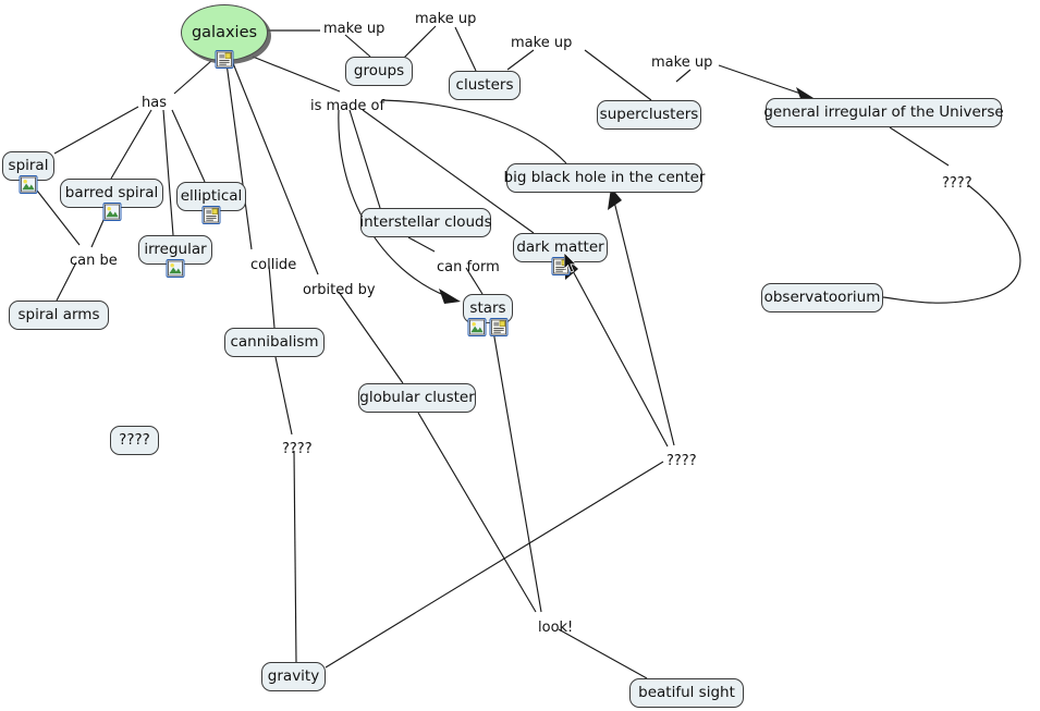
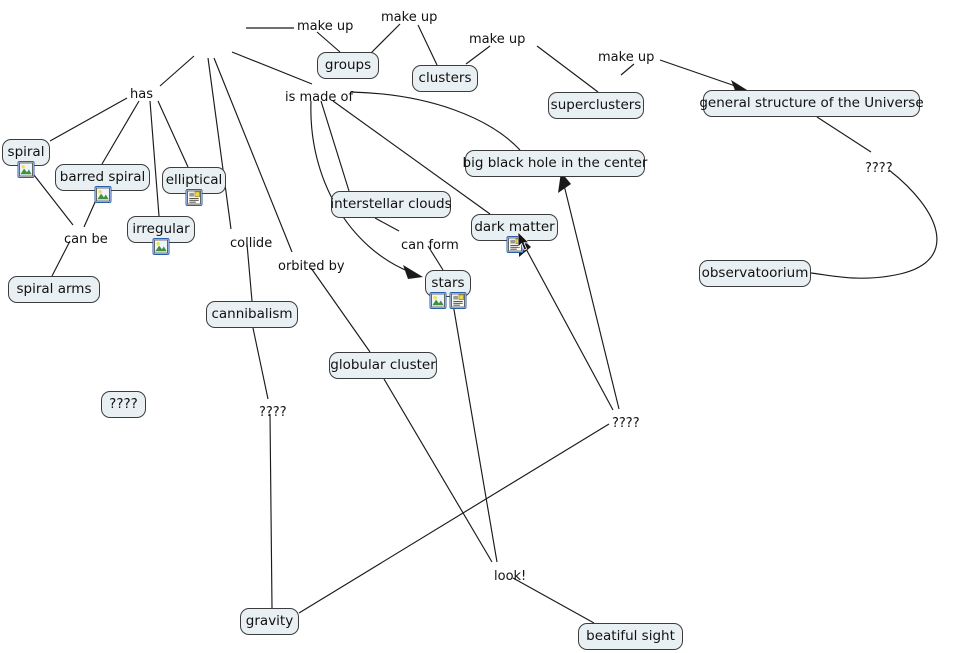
- galaxies
  groups
  clusters
  superclusters
- general irregular of the Universe
+ general structure of the Universe
  spiral
  barred spiral
  elliptical
  irregular
  big black hole in the center
  interstellar clouds
  dark matter
  stars
  spiral arms
  observatoorium
  cannibalism
  globular cluster
  ????
  gravity
  beatiful sight
  make up
  make up
  make up
  make up
  has
  is made of
  can be
  can form
  collide
  orbited by
  ????
  ????
  ????
  look!
